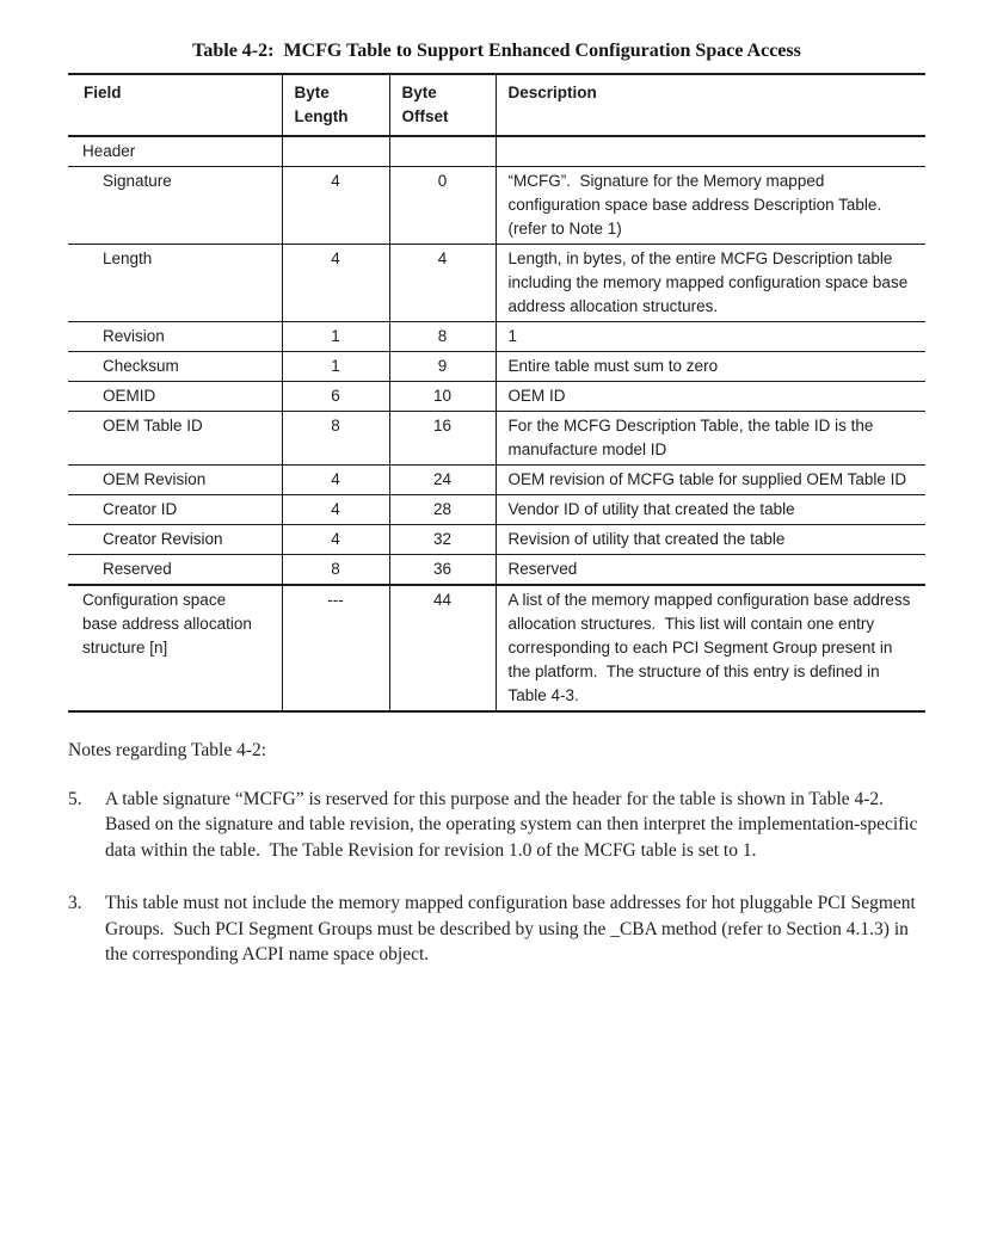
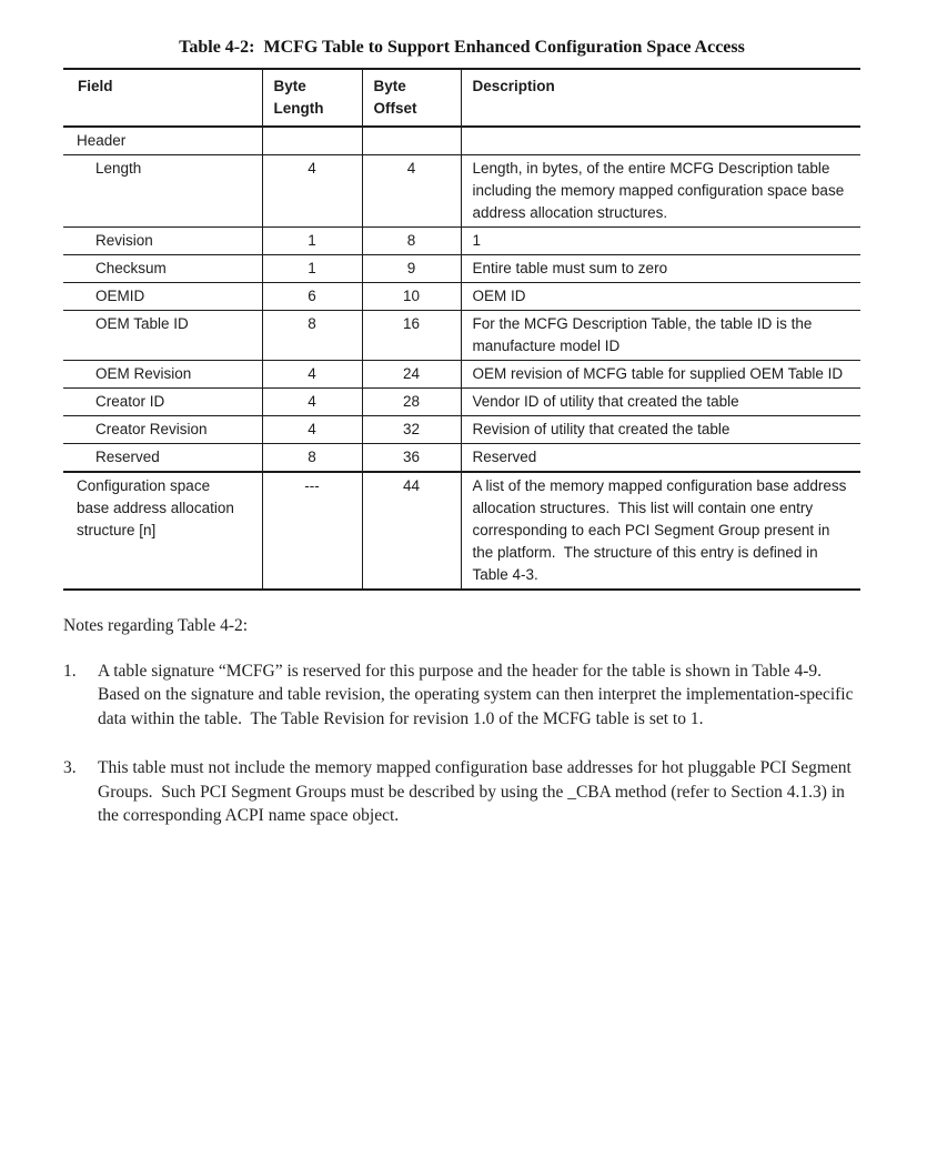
  Table 4-2: MCFG Table to Support Enhanced Configuration Space Access
  Field	Byte Length	Byte Offset	Description
  Header
- Signature	4	0	“MCFG”. Signature for the Memory mapped configuration space base address Description Table. (refer to Note 1)
  Length	4	4	Length, in bytes, of the entire MCFG Description table including the memory mapped configuration space base address allocation structures.
  Revision	1	8	1
  Checksum	1	9	Entire table must sum to zero
  OEMID	6	10	OEM ID
  OEM Table ID	8	16	For the MCFG Description Table, the table ID is the manufacture model ID
  OEM Revision	4	24	OEM revision of MCFG table for supplied OEM Table ID
  Creator ID	4	28	Vendor ID of utility that created the table
  Creator Revision	4	32	Revision of utility that created the table
  Reserved	8	36	Reserved
  Configuration space base address allocation structure [n]	---	44	A list of the memory mapped configuration base address allocation structures. This list will contain one entry corresponding to each PCI Segment Group present in the platform. The structure of this entry is defined in Table 4-3.
  Notes regarding Table 4-2:
- 5.
+ 1.
- A table signature “MCFG” is reserved for this purpose and the header for the table is shown in Table 4-2. Based on the signature and table revision, the operating system can then interpret the implementation-specific data within the table. The Table Revision for revision 1.0 of the MCFG table is set to 1.
+ A table signature “MCFG” is reserved for this purpose and the header for the table is shown in Table 4-9. Based on the signature and table revision, the operating system can then interpret the implementation-specific data within the table. The Table Revision for revision 1.0 of the MCFG table is set to 1.
  3.
  This table must not include the memory mapped configuration base addresses for hot pluggable PCI Segment Groups. Such PCI Segment Groups must be described by using the _CBA method (refer to Section 4.1.3) in the corresponding ACPI name space object.
